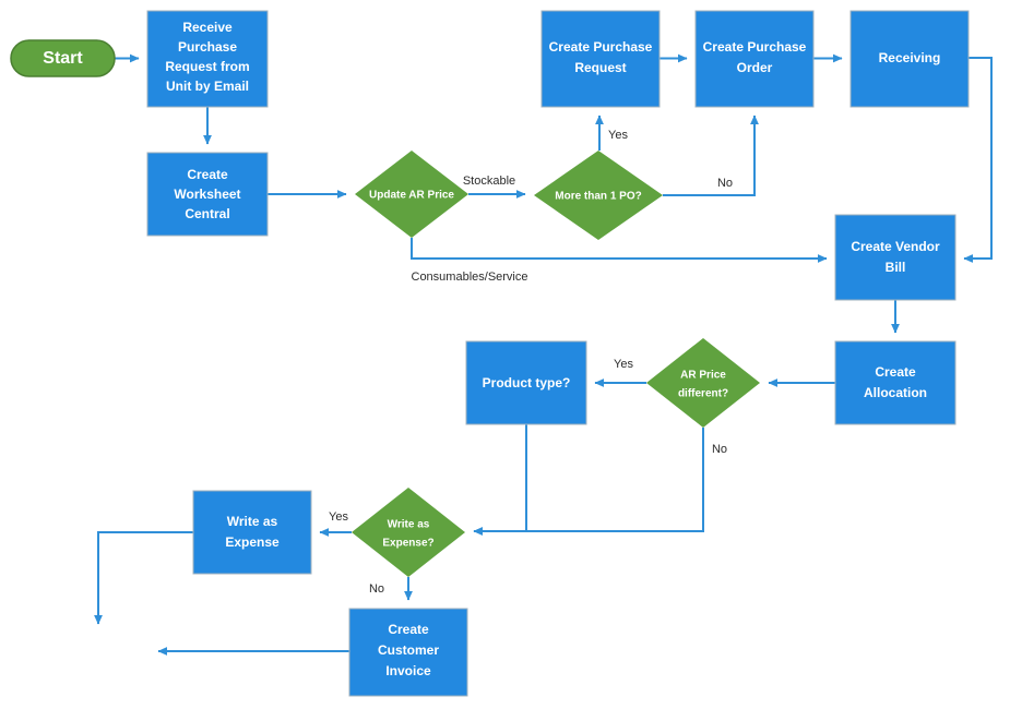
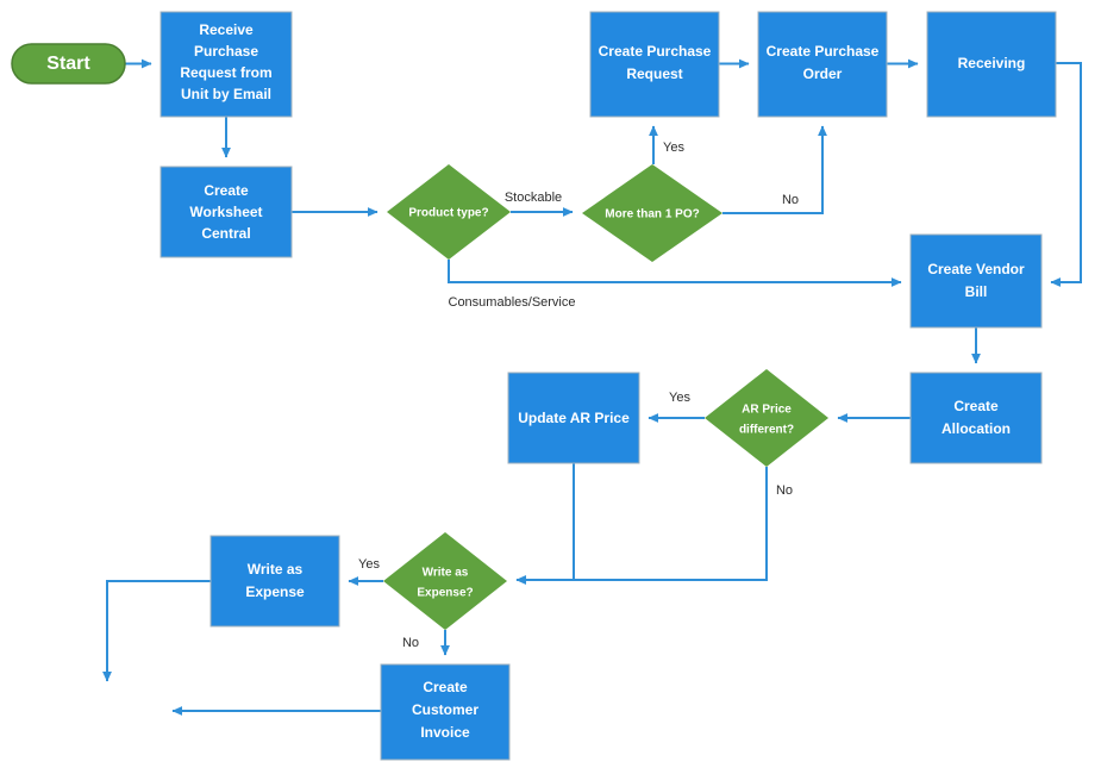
  Start
  Receive
  Purchase
  Request from
  Unit by Email
  Create
  Worksheet
  Central
- Update AR Price
+ Product type?
  More than 1 PO?
  Create Purchase
  Request
  Create Purchase
  Order
  Receiving
  Create Vendor
  Bill
  Create
  Allocation
  AR Price
  different?
- Product type?
+ Update AR Price
  Write as
  Expense?
  Write as
  Expense
  Create
  Customer
  Invoice
  Stockable
  Consumables/Service
  Yes
  No
  Yes
  No
  Yes
  No
